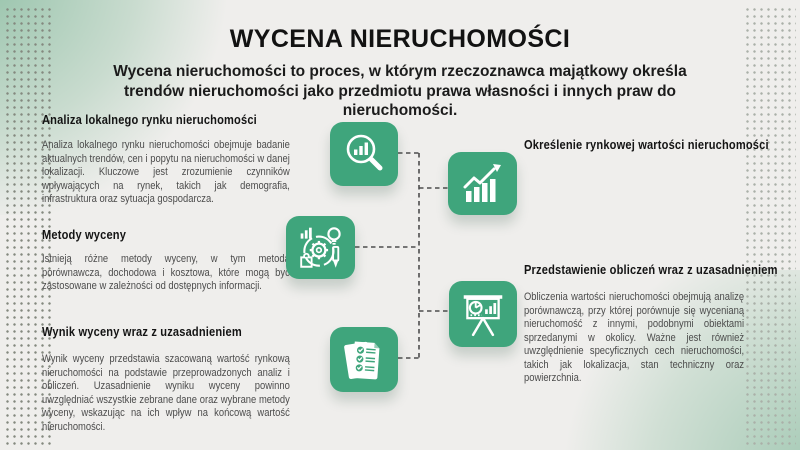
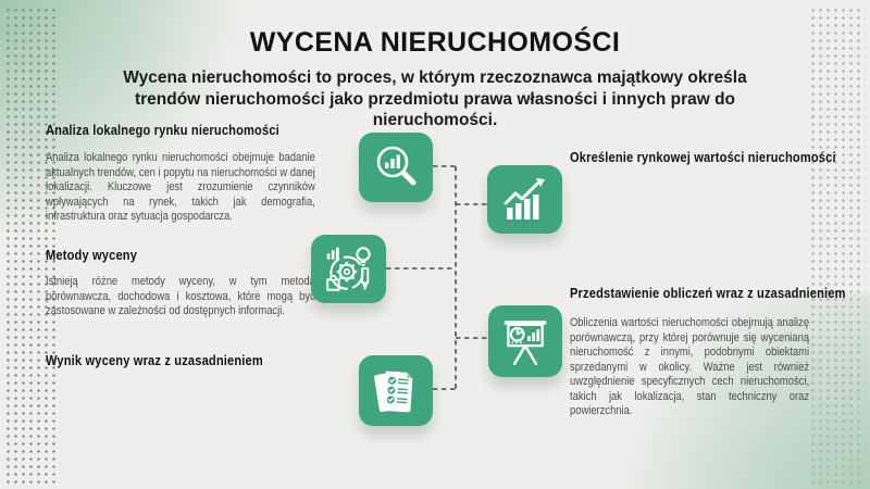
  WYCENA NIERUCHOMOŚCI
  Wycena nieruchomości to proces, w którym rzeczoznawca majątkowy określa trendów nieruchomości jako przedmiotu prawa własności i innych praw do nieruchomości.
  Analiza lokalnego rynku nieruchomości
  Analiza lokalnego rynku nieruchomości obejmuje badanie aktualnych trendów, cen i popytu na nieruchomości w danej lokalizacji. Kluczowe jest zrozumienie czynników wpływających na rynek, takich jak demografia, infrastruktura oraz sytuacja gospodarcza.
  Metody wyceny
  Istnieją różne metody wyceny, w tym metod porównawcza, dochodowa i kosztowa, które mogą by zastosowane w zależności od dostępnych informacji.
  Wynik wyceny wraz z uzasadnieniem
- Wynik wyceny przedstawia szacowaną wartość rynkową nieruchomości na podstawie przeprowadzonych analiz i obliczeń. Uzasadnienie wyniku wyceny powinno uwzględniać wszystkie zebrane dane oraz wybrane metody wyceny, wskazując na ich wpływ na końcową wartość nieruchomości.
  Określenie rynkowej wartości nieruchomości
  Przedstawienie obliczeń wraz z uzasadnieniem
  Obliczenia wartości nieruchomości obejmują analizę porównawczą, przy której porównuje się wycenianą nieruchomość z innymi, podobnymi obiektami sprzedanymi w okolicy. Ważne jest również uwzględnienie specyficznych cech nieruchomości, takich jak lokalizacja, stan techniczny oraz powierzchnia.
